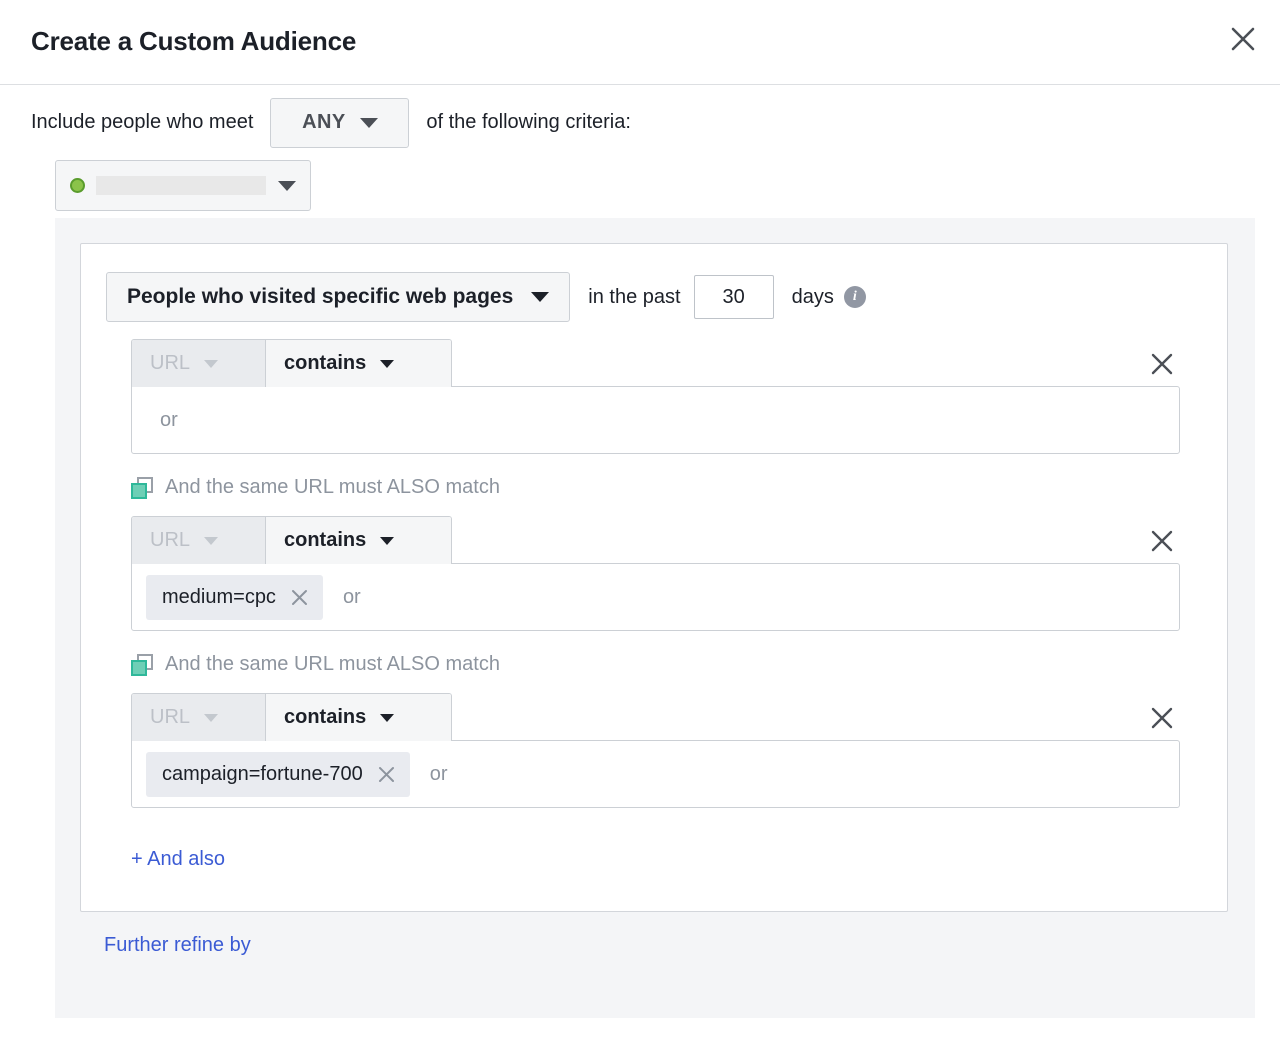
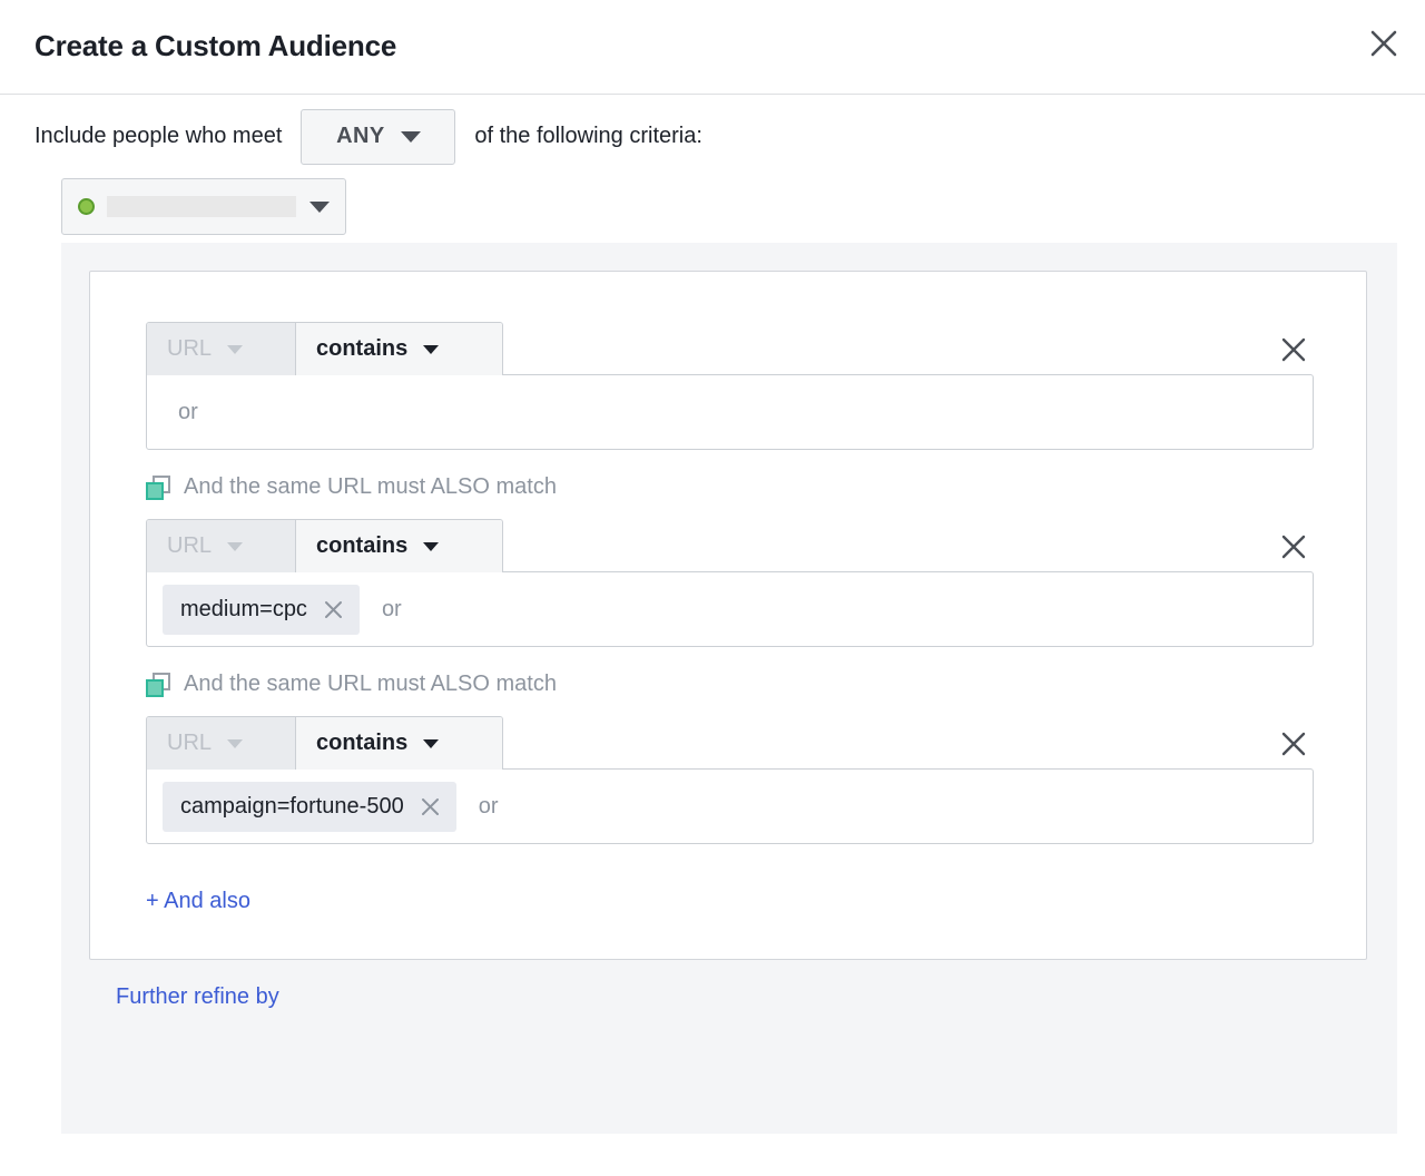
  Create a Custom Audience
  Include people who meet
  ANY
  of the following criteria:
- People who visited specific web pages
- in the past
- 30
- days
- i
  URL
  contains
  or
  And the same URL must ALSO match
  URL
  contains
  medium=cpc
  or
  And the same URL must ALSO match
  URL
  contains
- campaign=fortune-700
+ campaign=fortune-500
  or
  + And also
  Further refine by
